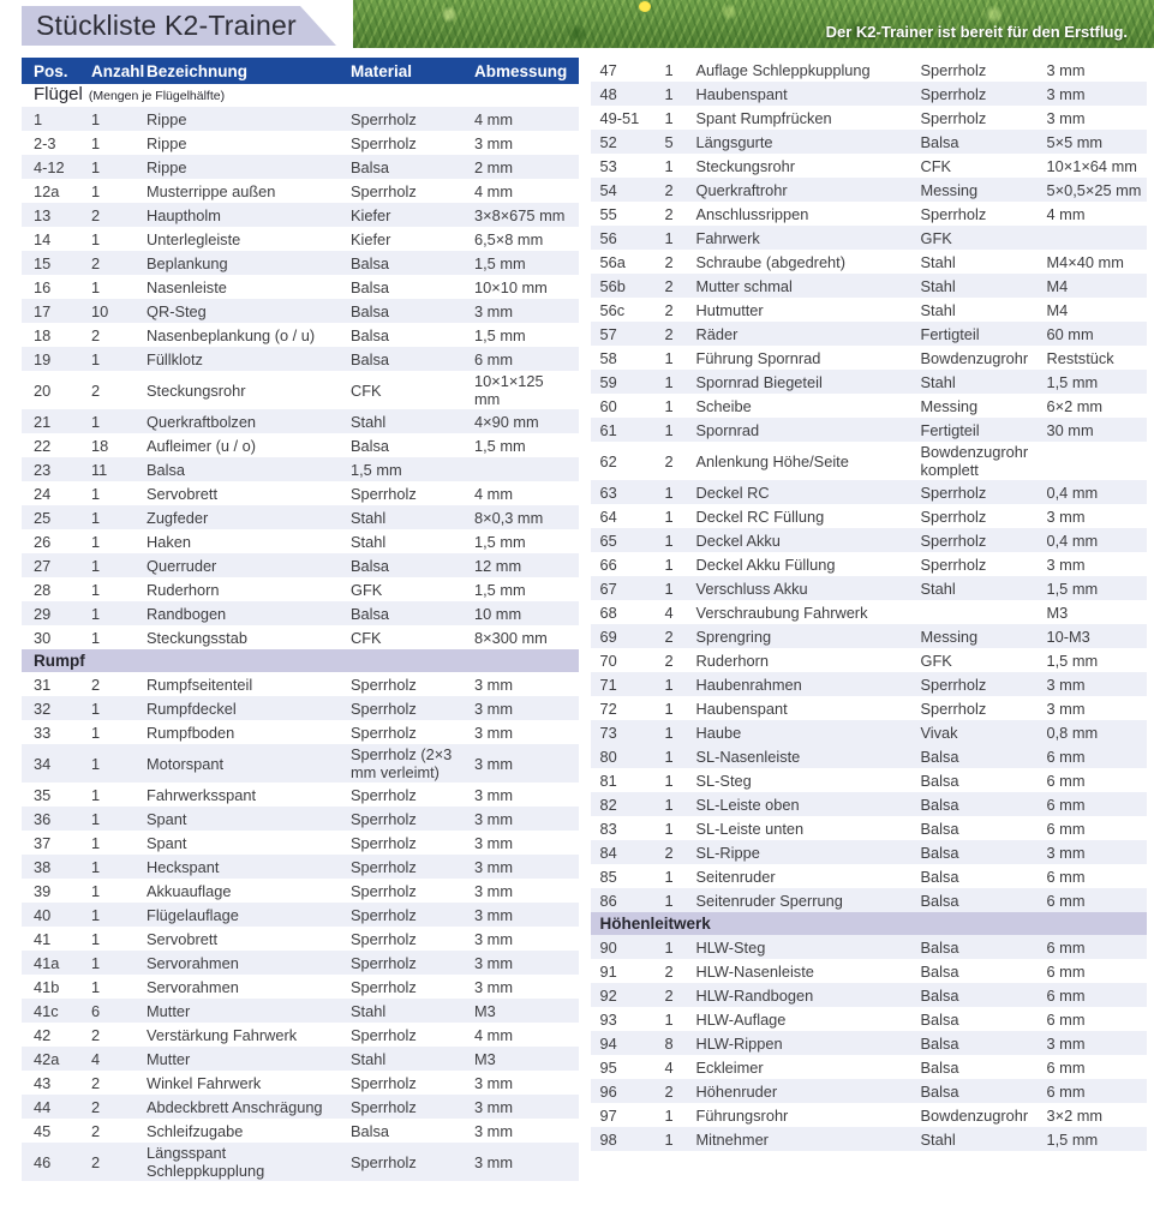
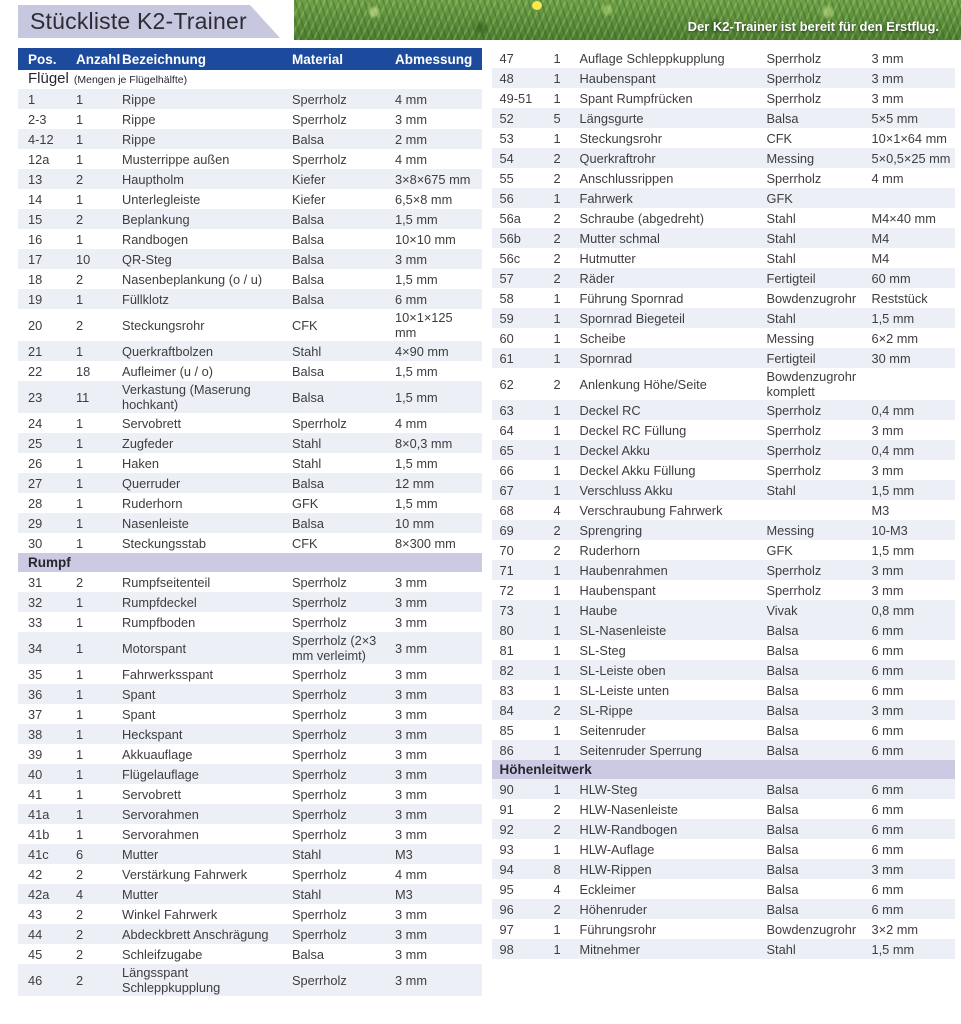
  Stückliste K2-Trainer
  Der K2-Trainer ist bereit für den Erstflug.
  Pos.
  Anzahl
  Bezeichnung
  Material
  Abmessung
  Flügel
  (Mengen je Flügelhälfte)
  1
  1
  Rippe
  Sperrholz
  4 mm
  2-3
  1
  Rippe
  Sperrholz
  3 mm
  4-12
  1
  Rippe
  Balsa
  2 mm
  12a
  1
  Musterrippe außen
  Sperrholz
  4 mm
  13
  2
  Hauptholm
  Kiefer
  3×8×675 mm
  14
  1
  Unterlegleiste
  Kiefer
  6,5×8 mm
  15
  2
  Beplankung
  Balsa
  1,5 mm
  16
  1
- Nasenleiste
+ Randbogen
  Balsa
  10×10 mm
  17
  10
  QR-Steg
  Balsa
  3 mm
  18
  2
  Nasenbeplankung (o / u)
  Balsa
  1,5 mm
  19
  1
  Füllklotz
  Balsa
  6 mm
  20
  2
  Steckungsrohr
  CFK
  10×1×125 mm
  21
  1
  Querkraftbolzen
  Stahl
  4×90 mm
  22
  18
  Aufleimer (u / o)
  Balsa
  1,5 mm
  23
  11
+ Verkastung (Maserung hochkant)
  Balsa
  1,5 mm
  24
  1
  Servobrett
  Sperrholz
  4 mm
  25
  1
  Zugfeder
  Stahl
  8×0,3 mm
  26
  1
  Haken
  Stahl
  1,5 mm
  27
  1
  Querruder
  Balsa
  12 mm
  28
  1
  Ruderhorn
  GFK
  1,5 mm
  29
  1
- Randbogen
+ Nasenleiste
  Balsa
  10 mm
  30
  1
  Steckungsstab
  CFK
  8×300 mm
  Rumpf
  31
  2
  Rumpfseitenteil
  Sperrholz
  3 mm
  32
  1
  Rumpfdeckel
  Sperrholz
  3 mm
  33
  1
  Rumpfboden
  Sperrholz
  3 mm
  34
  1
  Motorspant
  Sperrholz (2×3 mm verleimt)
  3 mm
  35
  1
  Fahrwerksspant
  Sperrholz
  3 mm
  36
  1
  Spant
  Sperrholz
  3 mm
  37
  1
  Spant
  Sperrholz
  3 mm
  38
  1
  Heckspant
  Sperrholz
  3 mm
  39
  1
  Akkuauflage
  Sperrholz
  3 mm
  40
  1
  Flügelauflage
  Sperrholz
  3 mm
  41
  1
  Servobrett
  Sperrholz
  3 mm
  41a
  1
  Servorahmen
  Sperrholz
  3 mm
  41b
  1
  Servorahmen
  Sperrholz
  3 mm
  41c
  6
  Mutter
  Stahl
  M3
  42
  2
  Verstärkung Fahrwerk
  Sperrholz
  4 mm
  42a
  4
  Mutter
  Stahl
  M3
  43
  2
  Winkel Fahrwerk
  Sperrholz
  3 mm
  44
  2
  Abdeckbrett Anschrägung
  Sperrholz
  3 mm
  45
  2
  Schleifzugabe
  Balsa
  3 mm
  46
  2
  Längsspant Schleppkupplung
  Sperrholz
  3 mm
  47
  1
  Auflage Schleppkupplung
  Sperrholz
  3 mm
  48
  1
  Haubenspant
  Sperrholz
  3 mm
  49-51
  1
  Spant Rumpfrücken
  Sperrholz
  3 mm
  52
  5
  Längsgurte
  Balsa
  5×5 mm
  53
  1
  Steckungsrohr
  CFK
  10×1×64 mm
  54
  2
  Querkraftrohr
  Messing
  5×0,5×25 mm
  55
  2
  Anschlussrippen
  Sperrholz
  4 mm
  56
  1
  Fahrwerk
  GFK
  56a
  2
  Schraube (abgedreht)
  Stahl
  M4×40 mm
  56b
  2
  Mutter schmal
  Stahl
  M4
  56c
  2
  Hutmutter
  Stahl
  M4
  57
  2
  Räder
  Fertigteil
  60 mm
  58
  1
  Führung Spornrad
  Bowdenzugrohr
  Reststück
  59
  1
  Spornrad Biegeteil
  Stahl
  1,5 mm
  60
  1
  Scheibe
  Messing
  6×2 mm
  61
  1
  Spornrad
  Fertigteil
  30 mm
  62
  2
  Anlenkung Höhe/Seite
  Bowdenzugrohr komplett
  63
  1
  Deckel RC
  Sperrholz
  0,4 mm
  64
  1
  Deckel RC Füllung
  Sperrholz
  3 mm
  65
  1
  Deckel Akku
  Sperrholz
  0,4 mm
  66
  1
  Deckel Akku Füllung
  Sperrholz
  3 mm
  67
  1
  Verschluss Akku
  Stahl
  1,5 mm
  68
  4
  Verschraubung Fahrwerk
  M3
  69
  2
  Sprengring
  Messing
  10-M3
  70
  2
  Ruderhorn
  GFK
  1,5 mm
  71
  1
  Haubenrahmen
  Sperrholz
  3 mm
  72
  1
  Haubenspant
  Sperrholz
  3 mm
  73
  1
  Haube
  Vivak
  0,8 mm
  80
  1
  SL-Nasenleiste
  Balsa
  6 mm
  81
  1
  SL-Steg
  Balsa
  6 mm
  82
  1
  SL-Leiste oben
  Balsa
  6 mm
  83
  1
  SL-Leiste unten
  Balsa
  6 mm
  84
  2
  SL-Rippe
  Balsa
  3 mm
  85
  1
  Seitenruder
  Balsa
  6 mm
  86
  1
  Seitenruder Sperrung
  Balsa
  6 mm
  Höhenleitwerk
  90
  1
  HLW-Steg
  Balsa
  6 mm
  91
  2
  HLW-Nasenleiste
  Balsa
  6 mm
  92
  2
  HLW-Randbogen
  Balsa
  6 mm
  93
  1
  HLW-Auflage
  Balsa
  6 mm
  94
  8
  HLW-Rippen
  Balsa
  3 mm
  95
  4
  Eckleimer
  Balsa
  6 mm
  96
  2
  Höhenruder
  Balsa
  6 mm
  97
  1
  Führungsrohr
  Bowdenzugrohr
  3×2 mm
  98
  1
  Mitnehmer
  Stahl
  1,5 mm
